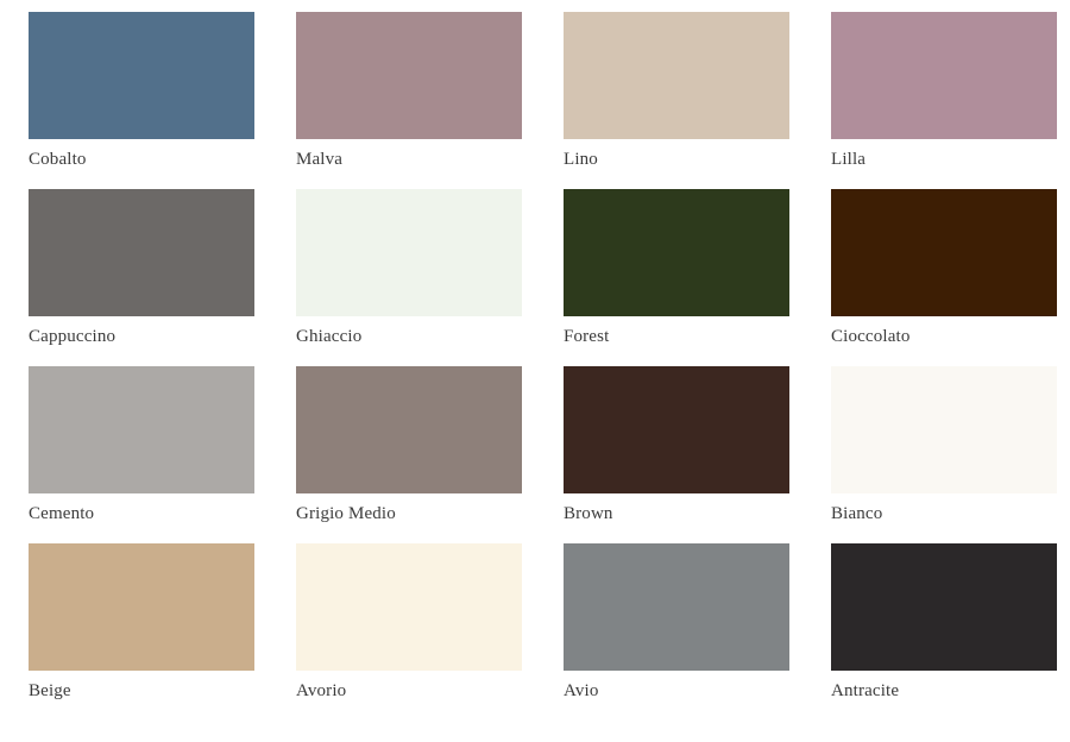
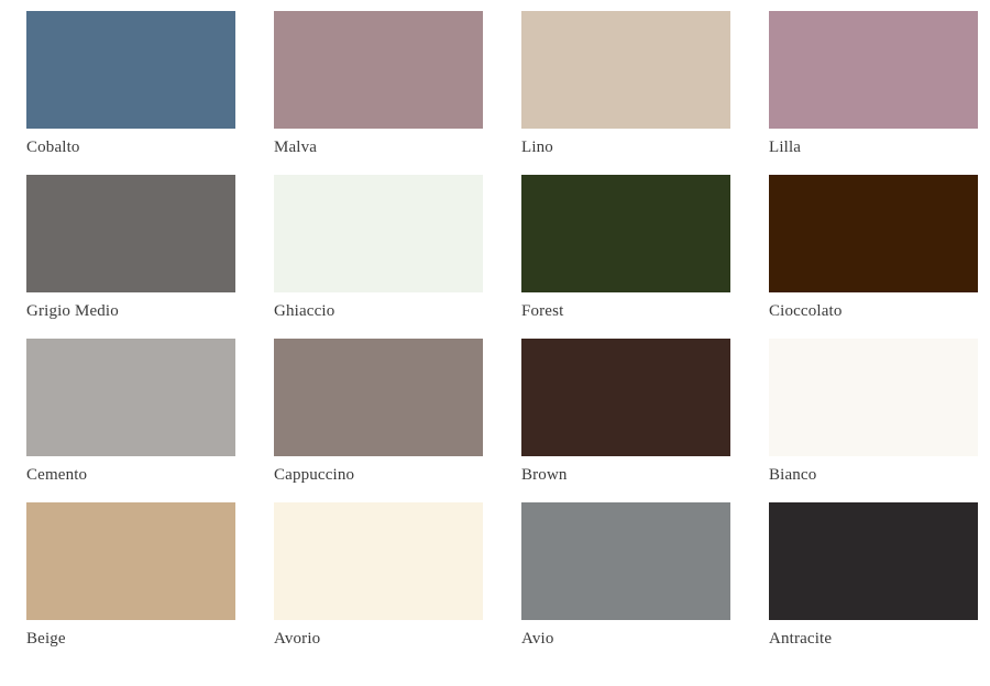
  Cobalto
  Malva
  Lino
  Lilla
- Cappuccino
+ Grigio Medio
  Ghiaccio
  Forest
  Cioccolato
  Cemento
- Grigio Medio
+ Cappuccino
  Brown
  Bianco
  Beige
  Avorio
  Avio
  Antracite
